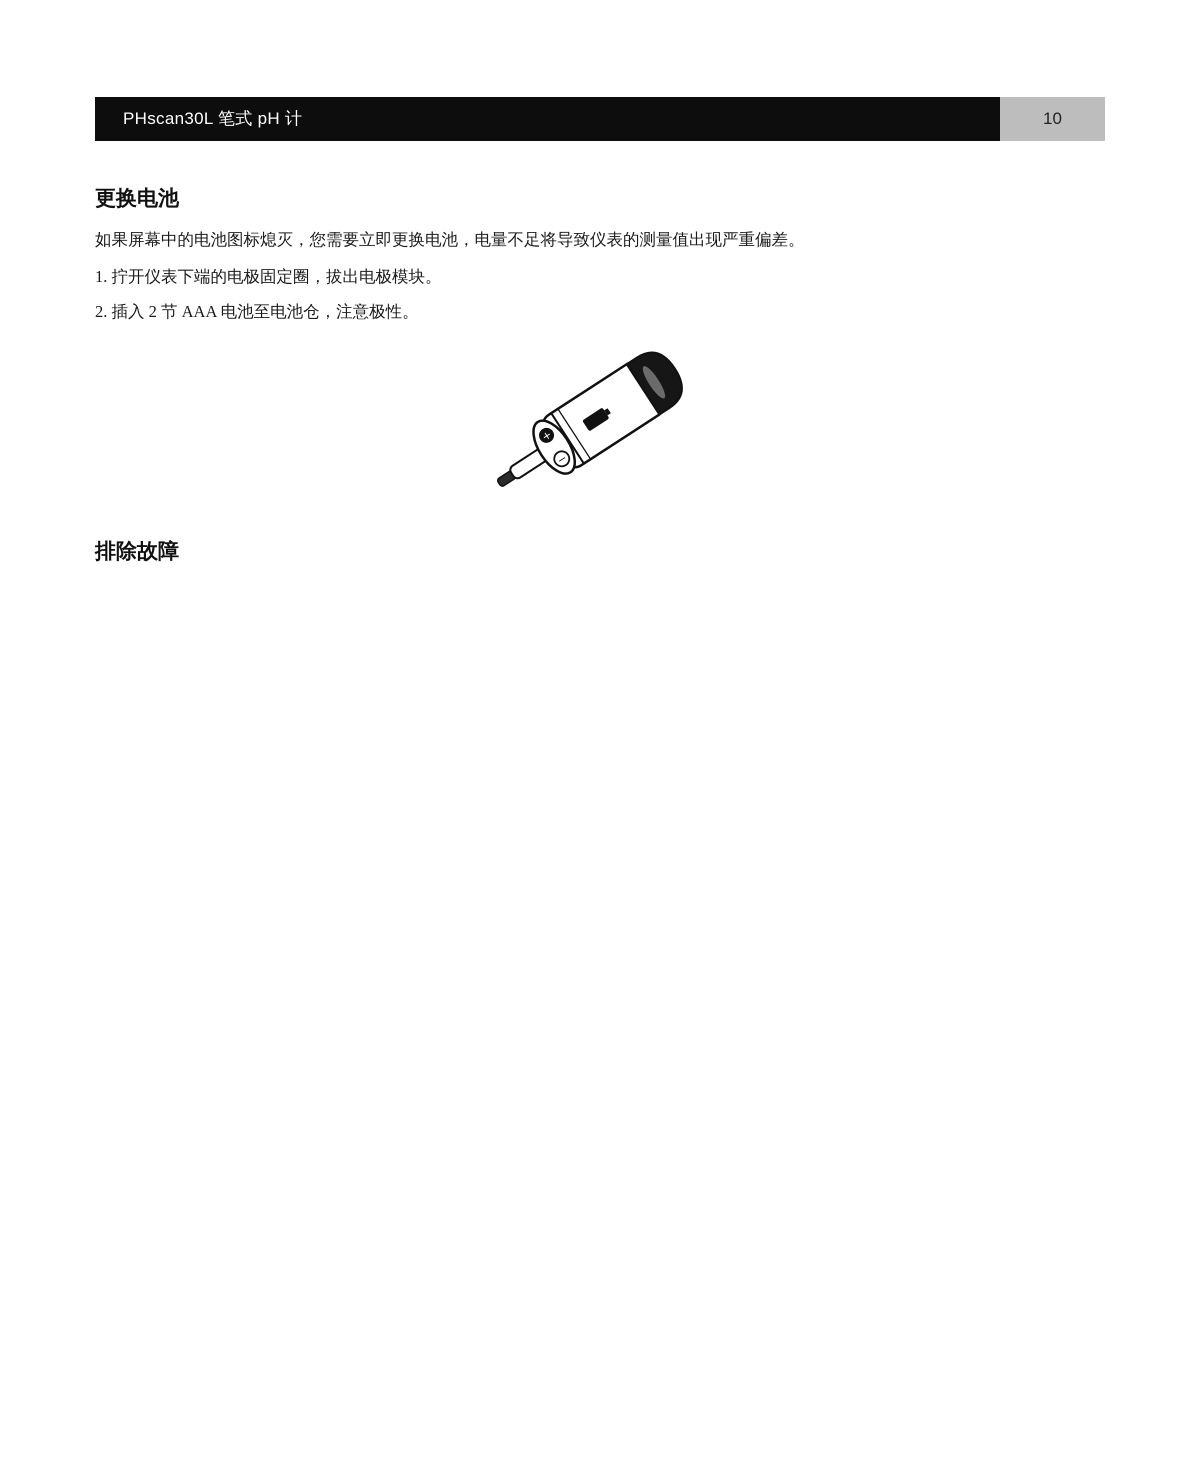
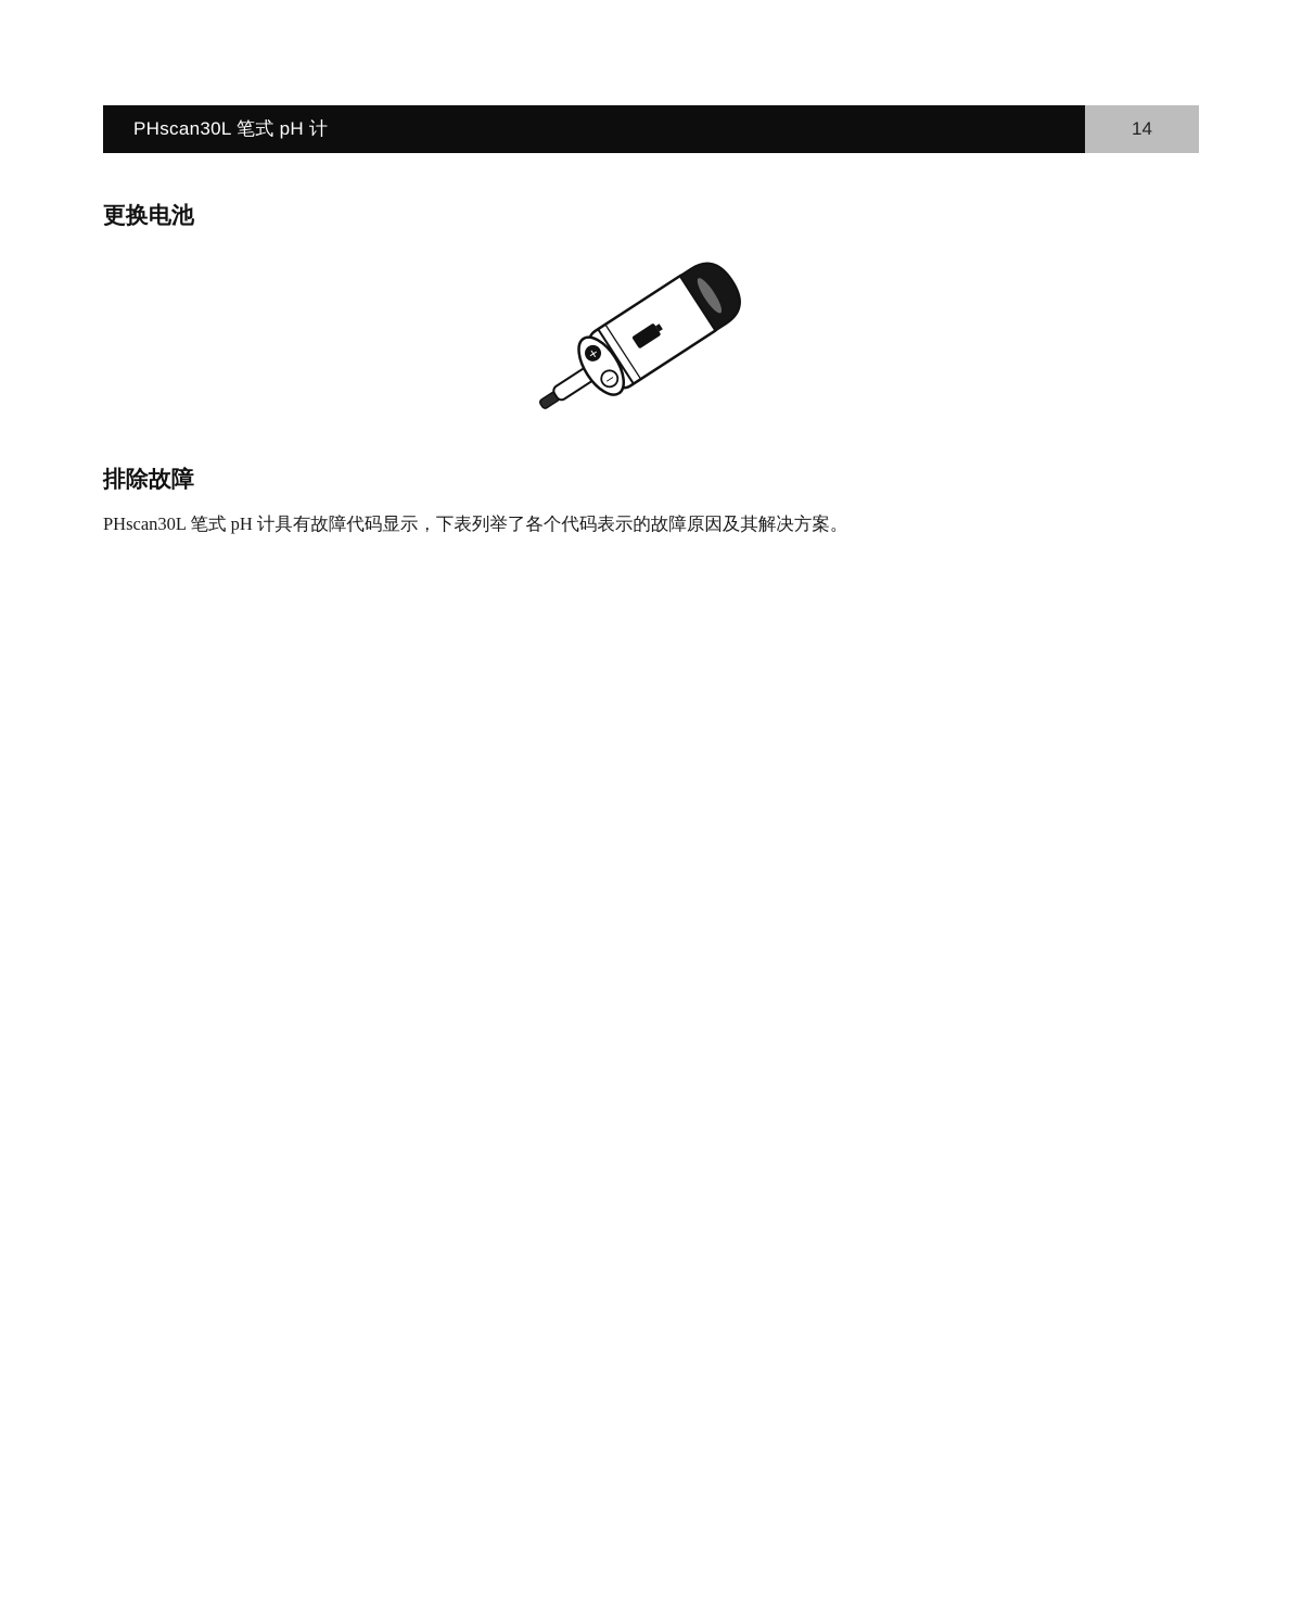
  PHscan30L 笔式 pH 计
- 10
+ 14
  更换电池
- 如果屏幕中的电池图标熄灭，您需要立即更换电池，电量不足将导致仪表的测量值出现严重偏差。
- 1. 拧开仪表下端的电极固定圈，拔出电极模块。
- 2. 插入 2 节 AAA 电池至电池仓，注意极性。
  排除故障
+ PHscan30L 笔式 pH 计具有故障代码显示，下表列举了各个代码表示的故障原因及其解决方案。
